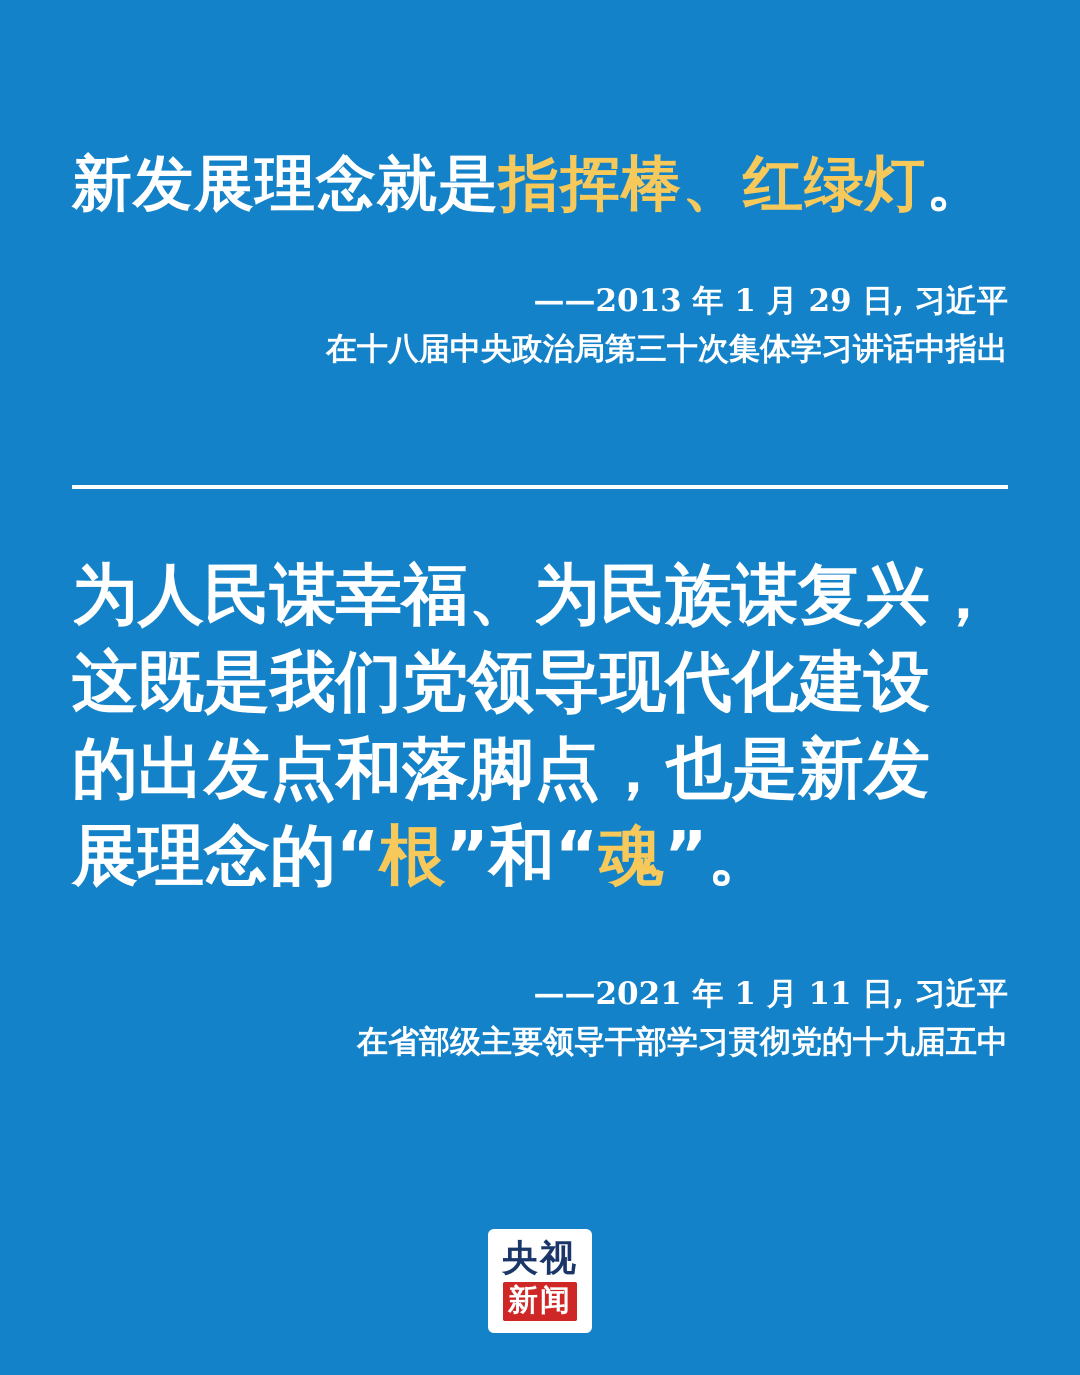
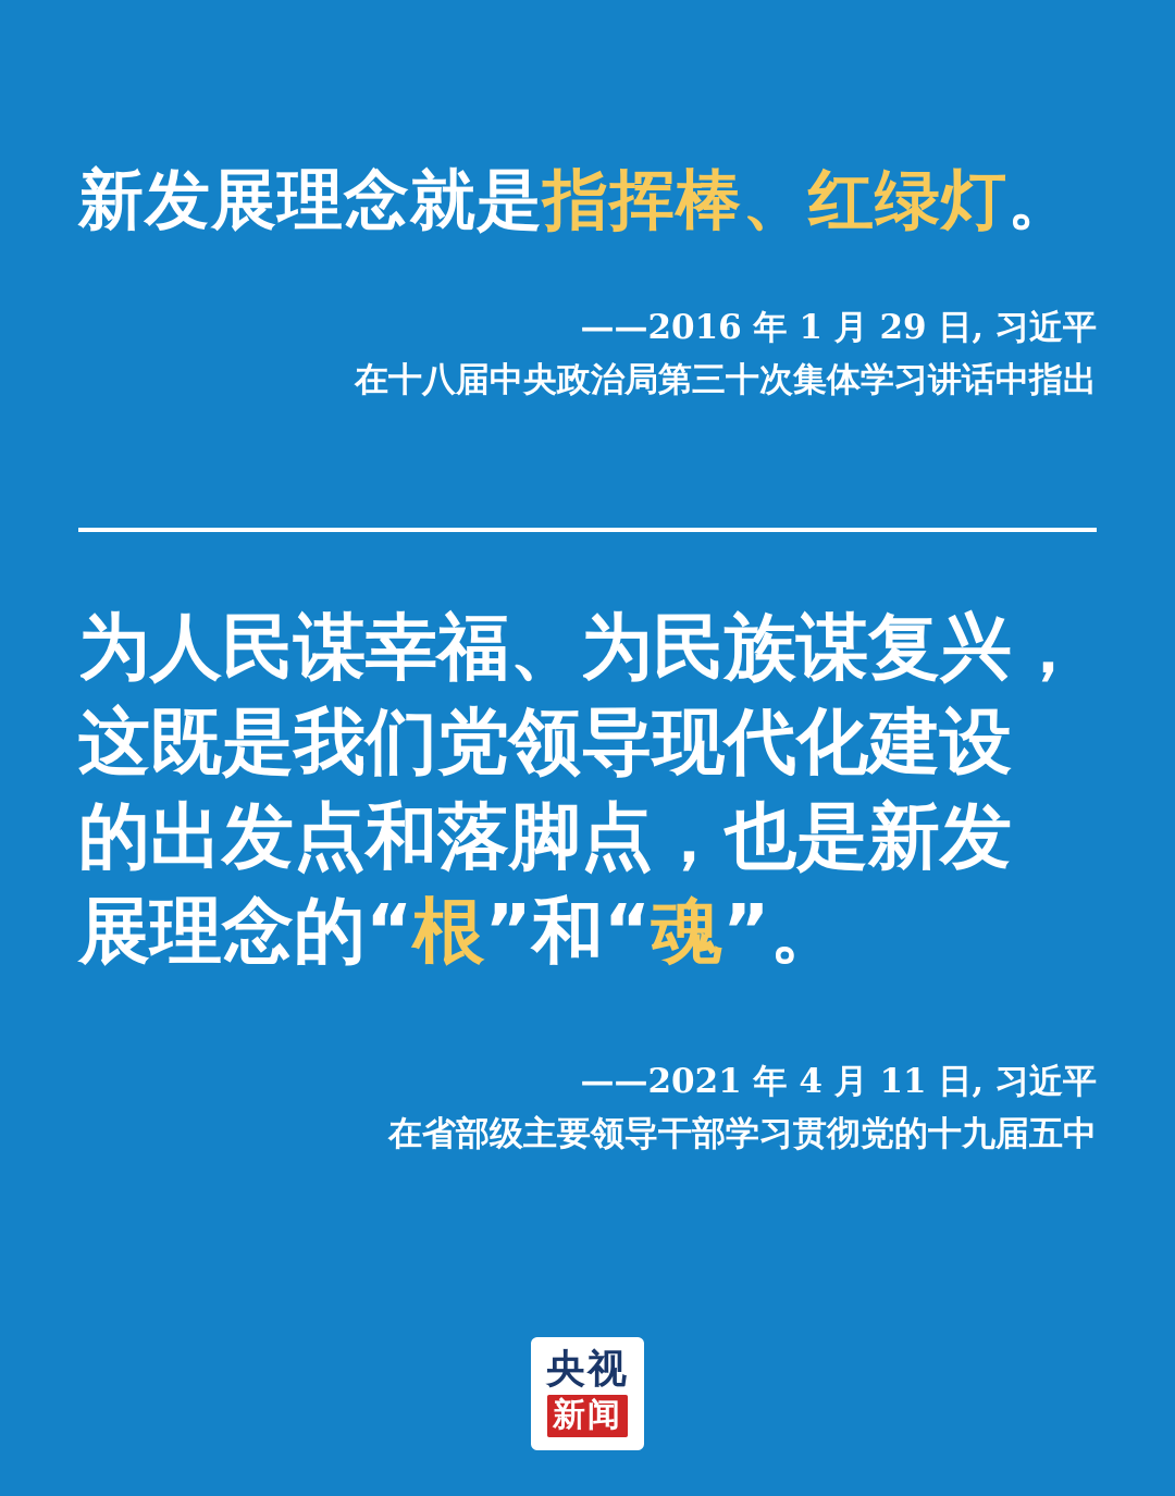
  新发展理念就是指挥棒、红绿灯。
- ——2013 年 1 月 29 日, 习近平
+ ——2016 年 1 月 29 日, 习近平
  在十八届中央政治局第三十次集体学习讲话中指出
  为人民谋幸福、为民族谋复兴，
  这既是我们党领导现代化建设
  的出发点和落脚点，也是新发
  展理念的“根”和“魂”。
- ——2021 年 1 月 11 日, 习近平
+ ——2021 年 4 月 11 日, 习近平
  在省部级主要领导干部学习贯彻党的十九届五中
  央视
  新闻
